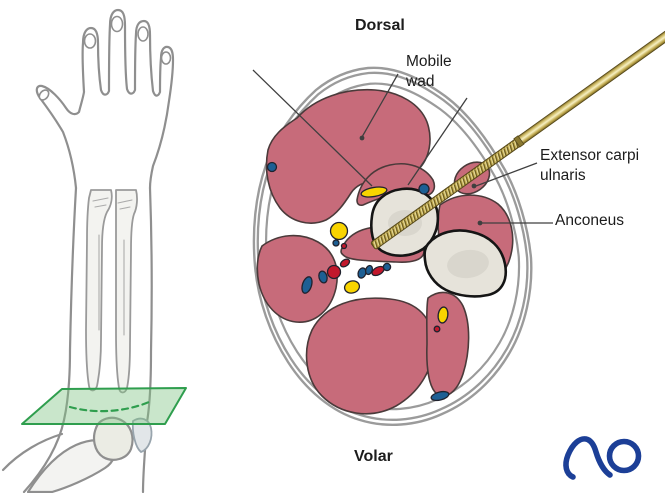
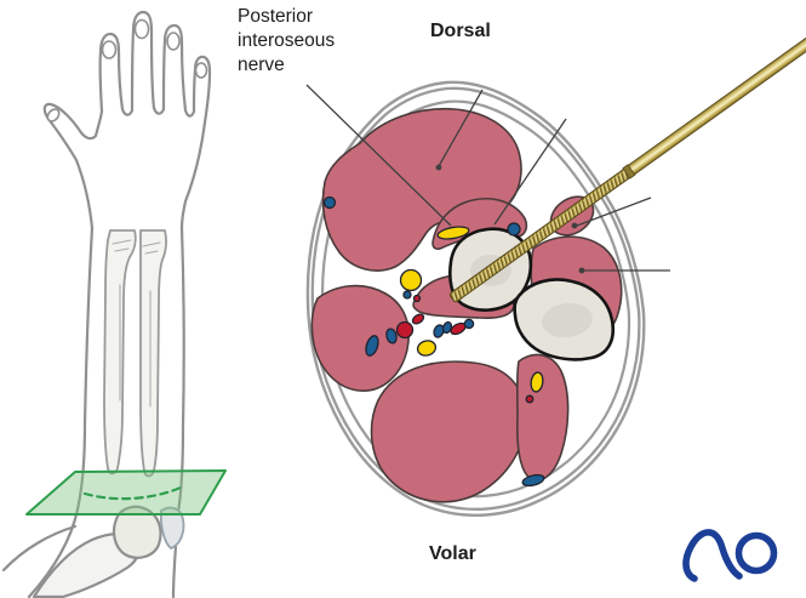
+ Posterior interoseous nerve
  Dorsal
- Mobile wad
- Extensor carpi ulnaris
- Anconeus
  Volar
